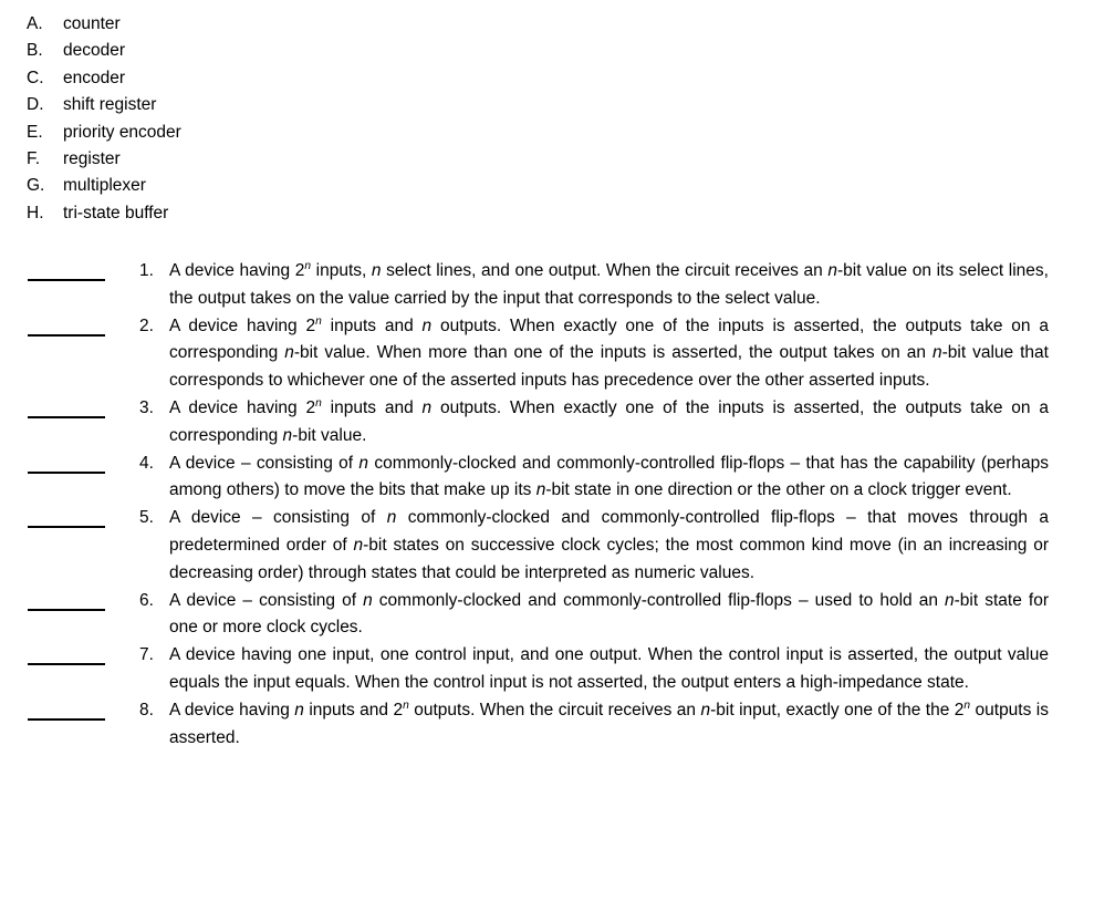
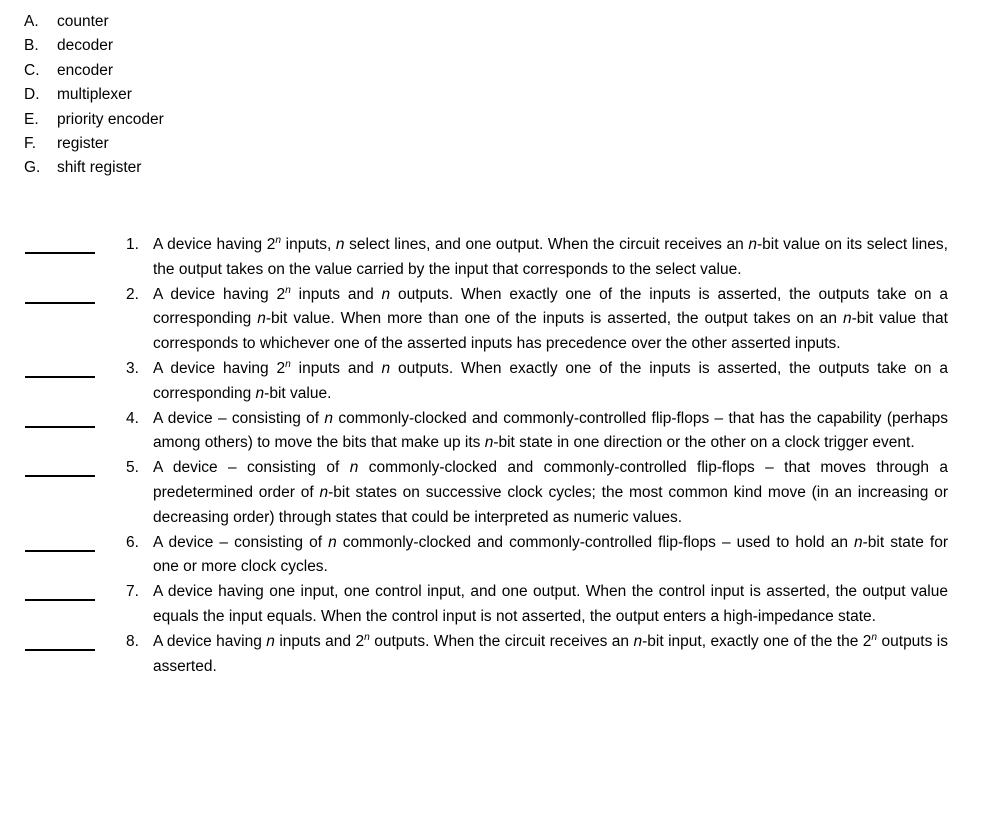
  A.
  counter
  B.
  decoder
  C.
  encoder
  D.
- shift register
+ multiplexer
  E.
  priority encoder
  F.
  register
  G.
- multiplexer
+ shift register
- H.
- tri-state buffer
  1.
  A device having 2n inputs, n select lines, and one output. When the circuit receives an n-bit value on its select lines, the output takes on the value carried by the input that corresponds to the select value.
  2.
  A device having 2n inputs and n outputs. When exactly one of the inputs is asserted, the outputs take on a corresponding n-bit value. When more than one of the inputs is asserted, the output takes on an n-bit value that corresponds to whichever one of the asserted inputs has precedence over the other asserted inputs.
  3.
  A device having 2n inputs and n outputs. When exactly one of the inputs is asserted, the outputs take on a corresponding n-bit value.
  4.
  A device – consisting of n commonly-clocked and commonly-controlled flip-flops – that has the capability (perhaps among others) to move the bits that make up its n-bit state in one direction or the other on a clock trigger event.
  5.
  A device – consisting of n commonly-clocked and commonly-controlled flip-flops – that moves through a predetermined order of n-bit states on successive clock cycles; the most common kind move (in an increasing or decreasing order) through states that could be interpreted as numeric values.
  6.
  A device – consisting of n commonly-clocked and commonly-controlled flip-flops – used to hold an n-bit state for one or more clock cycles.
  7.
  A device having one input, one control input, and one output. When the control input is asserted, the output value equals the input equals. When the control input is not asserted, the output enters a high-impedance state.
  8.
  A device having n inputs and 2n outputs. When the circuit receives an n-bit input, exactly one of the the 2n outputs is asserted.
